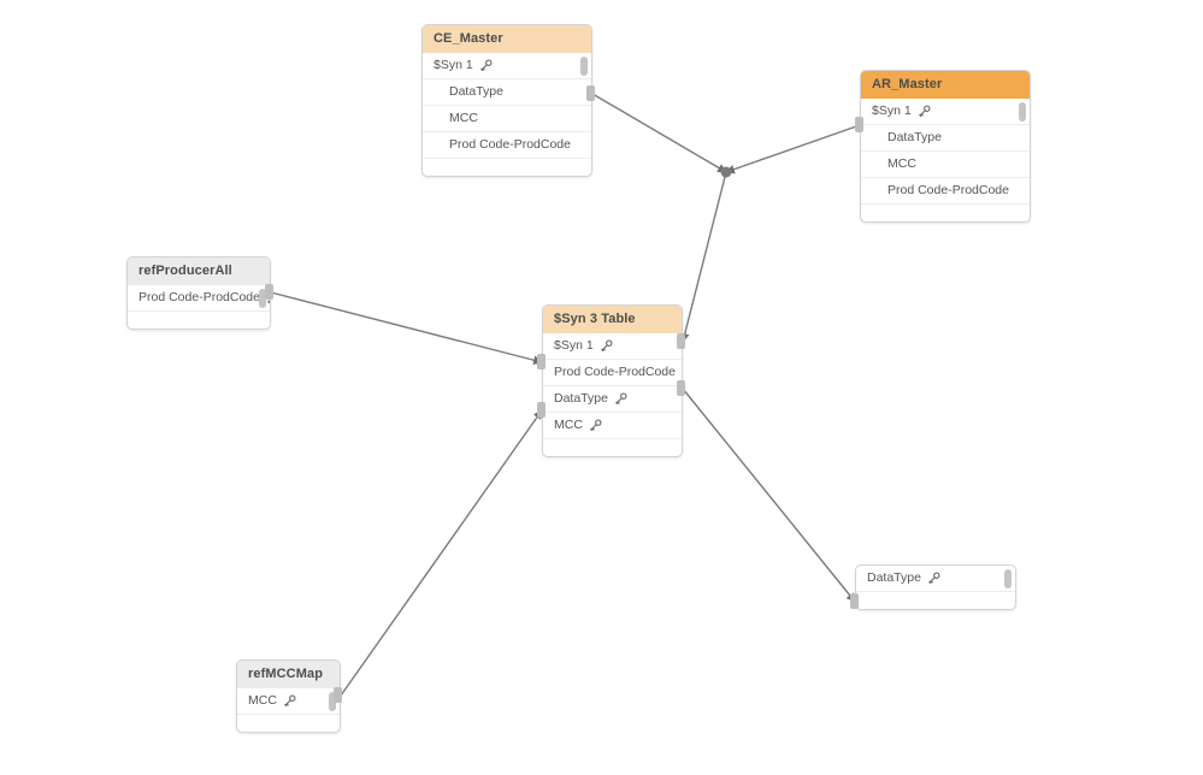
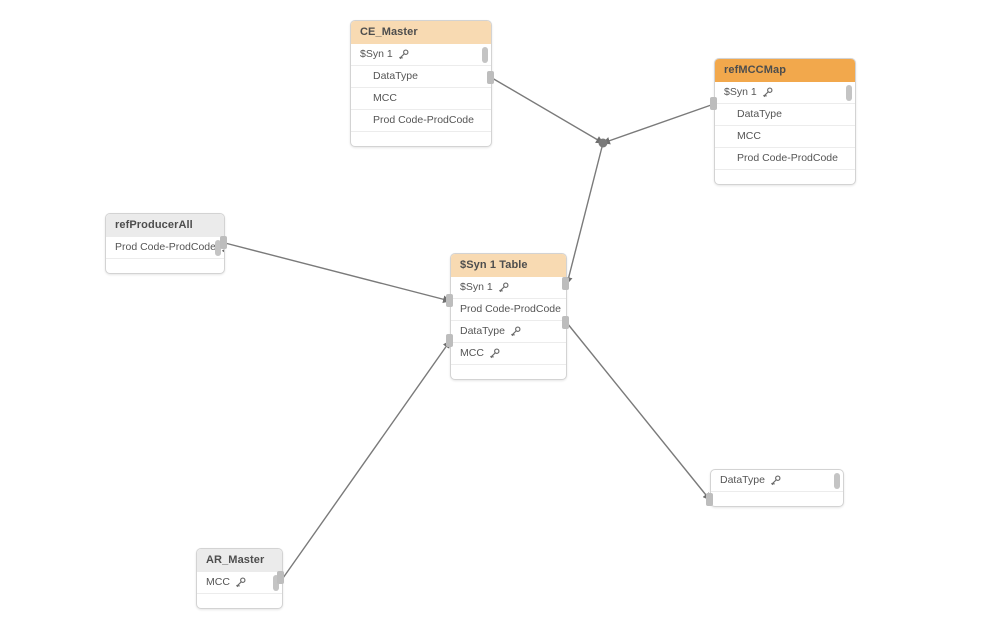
  CE_Master
  $Syn 1
  DataType
  MCC
  Prod Code-ProdCode
- AR_Master
+ refMCCMap
  $Syn 1
  DataType
  MCC
  Prod Code-ProdCode
- $Syn 3 Table
+ $Syn 1 Table
  $Syn 1
  Prod Code-ProdCode
  DataType
  MCC
  refProducerAll
  Prod Code-ProdCode
  DataType
- refMCCMap
+ AR_Master
  MCC
